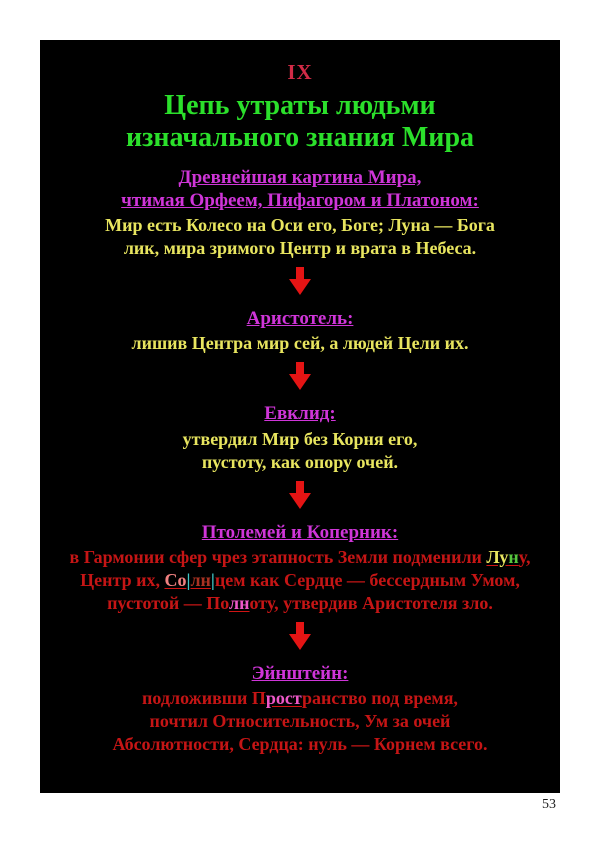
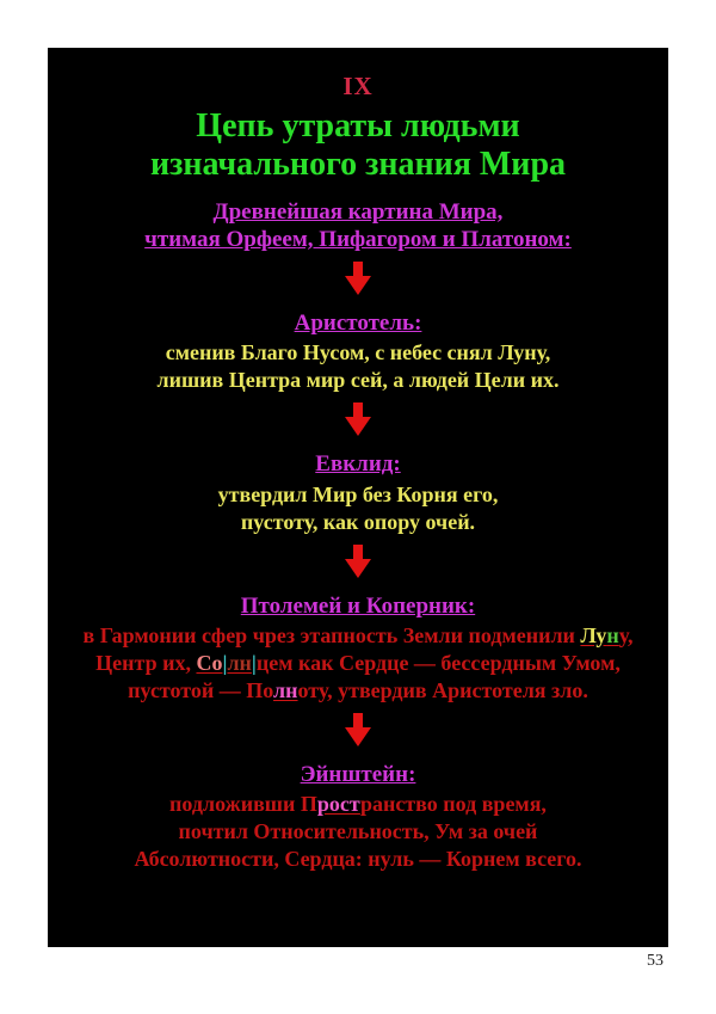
  IX
  Цепь утраты людьми
  изначального знания Мира
  Древнейшая картина Мира,
  чтимая Орфеем, Пифагором и Платоном:
- Мир есть Колесо на Оси его, Боге; Луна — Бога
- лик, мира зримого Центр и врата в Небеса.
  Аристотель:
+ сменив Благо Нусом, с небес снял Луну,
  лишив Центра мир сей, а людей Цели их.
  Евклид:
  утвердил Мир без Корня его,
  пустоту, как опору очей.
  Птолемей и Коперник:
  в Гармонии сфер чрез этапность Земли подменили Луну,
  Центр их, Со|лн|цем как Сердце — бессердным Умом,
  пустотой — Полноту, утвердив Аристотеля зло.
  Эйнштейн:
  подложивши Пространство под время,
  почтил Относительность, Ум за очей
  Абсолютности, Сердца: нуль — Корнем всего.
  53
